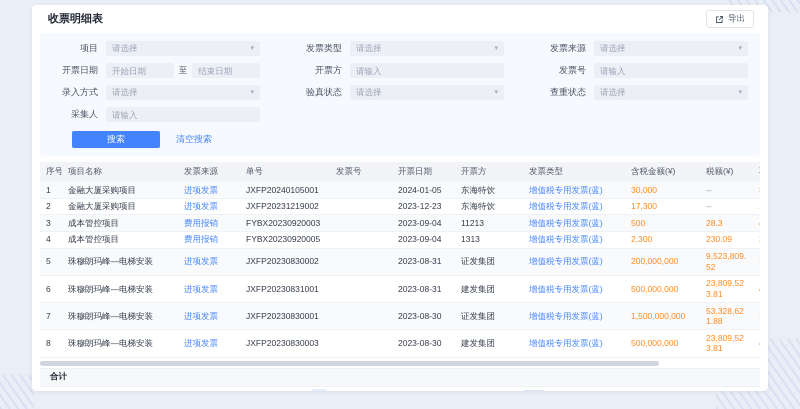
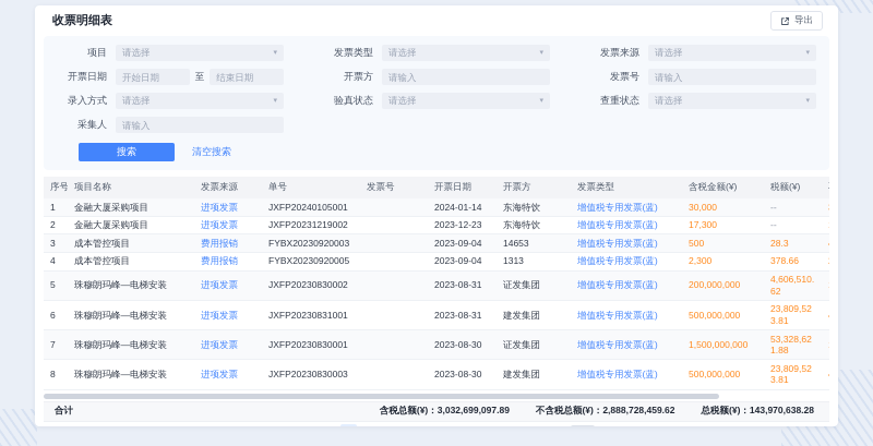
  收票明细表
  导出
  项目
  请选择
  发票类型
  请选择
  发票来源
  请选择
  开票日期
  开始日期
  至
  结束日期
  开票方
  请输入
  发票号
  请输入
  录入方式
  请选择
  验真状态
  请选择
  查重状态
  请选择
  采集人
  请输入
  搜索
  清空搜索
  序号	项目名称	发票来源	单号	发票号	开票日期	开票方	发票类型	含税金额(¥)	税额(¥)
- 1	金融大厦采购项目	进项发票	JXFP20240105001		2024-01-05	东海特饮	增值税专用发票(蓝)	30,000	--
+ 1	金融大厦采购项目	进项发票	JXFP20240105001		2024-01-14	东海特饮	增值税专用发票(蓝)	30,000	--
  2	金融大厦采购项目	进项发票	JXFP20231219002		2023-12-23	东海特饮	增值税专用发票(蓝)	17,300	--
- 3	成本管控项目	费用报销	FYBX20230920003		2023-09-04	11213	增值税专用发票(蓝)	500	28.3
+ 3	成本管控项目	费用报销	FYBX20230920003		2023-09-04	14653	增值税专用发票(蓝)	500	28.3
- 4	成本管控项目	费用报销	FYBX20230920005		2023-09-04	1313	增值税专用发票(蓝)	2,300	230.09
+ 4	成本管控项目	费用报销	FYBX20230920005		2023-09-04	1313	增值税专用发票(蓝)	2,300	378.66
- 5	珠穆朗玛峰—电梯安装	进项发票	JXFP20230830002		2023-08-31	证发集团	增值税专用发票(蓝)	200,000,000	9,523,809.52
+ 5	珠穆朗玛峰—电梯安装	进项发票	JXFP20230830002		2023-08-31	证发集团	增值税专用发票(蓝)	200,000,000	4,606,510.62
  6	珠穆朗玛峰—电梯安装	进项发票	JXFP20230831001		2023-08-31	建发集团	增值税专用发票(蓝)	500,000,000	23,809,523.81
  7	珠穆朗玛峰—电梯安装	进项发票	JXFP20230830001		2023-08-30	证发集团	增值税专用发票(蓝)	1,500,000,000	53,328,621.88
  8	珠穆朗玛峰—电梯安装	进项发票	JXFP20230830003		2023-08-30	建发集团	增值税专用发票(蓝)	500,000,000	23,809,523.81
  合计
+ 含税总额(¥)：
+ 3,032,699,097.89
+ 不含税总额(¥)：
+ 2,888,728,459.62
+ 总税额(¥)：
+ 143,970,638.28
